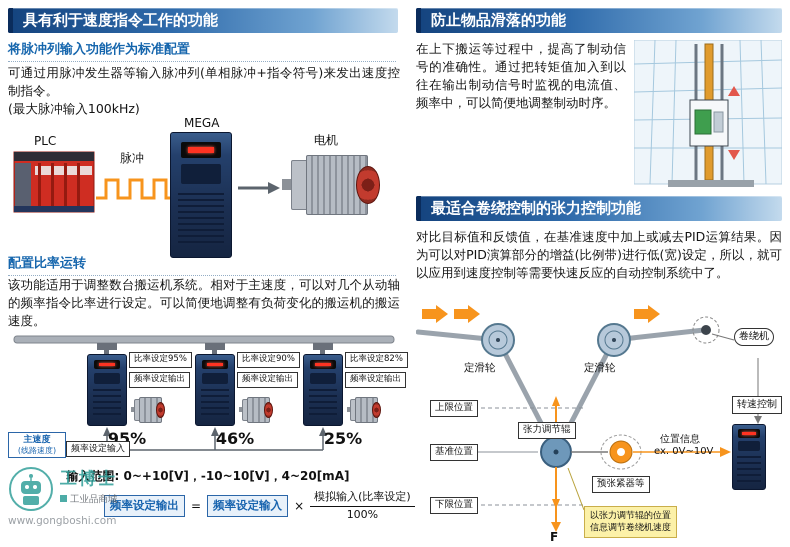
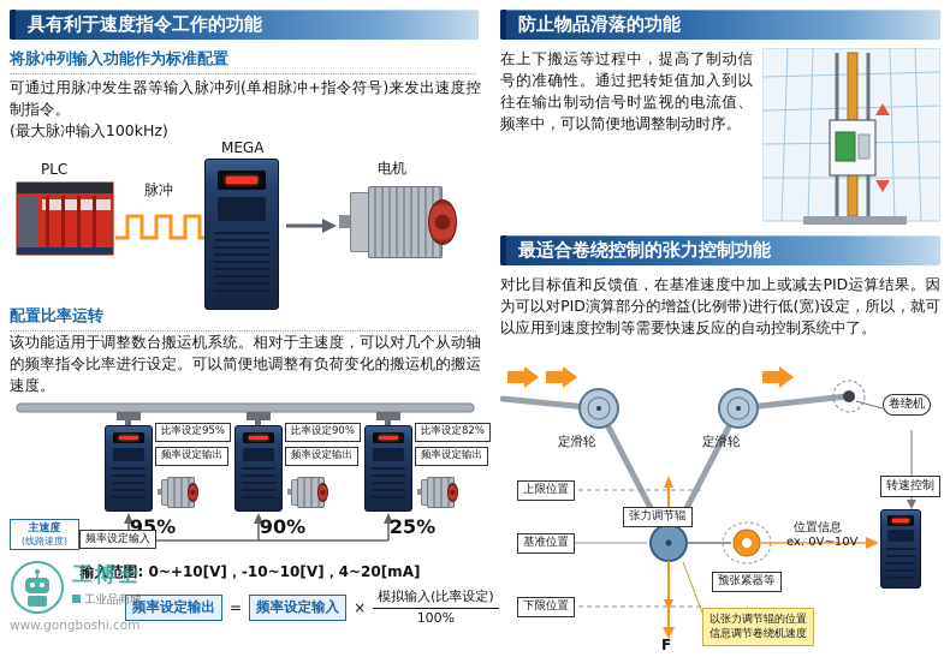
  具有利于速度指令工作的功能
  将脉冲列输入功能作为标准配置
  可通过用脉冲发生器等输入脉冲列(单相脉冲+指令符号)来发出速度控制指令。
  (最大脉冲输入100kHz)
  PLC
  脉冲
  MEGA
  电机
  配置比率运转
  该功能适用于调整数台搬运机系统。相对于主速度，可以对几个从动轴的频率指令比率进行设定。可以简便地调整有负荷变化的搬运机的搬运速度。
  比率设定95%
  频率设定输出
  比率设定90%
  频率设定输出
  比率设定82%
  频率设定输出
  95%
- 46%
+ 90%
  25%
  主速度
  (线路速度)
  频率设定输入
  输入范围: 0~+10[V]，-10~10[V]，4~20[mA]
  频率设定输出
  =
  频率设定输入
  ×
  模拟输入(比率设定)
  100%
  工博士
  工业品商城
  www.gongboshi.com
  防止物品滑落的功能
  在上下搬运等过程中，提高了制动信号的准确性。通过把转矩值加入到以往在输出制动信号时监视的电流值、频率中，可以简便地调整制动时序。
  最适合卷绕控制的张力控制功能
  对比目标值和反馈值，在基准速度中加上或减去PID运算结果。因为可以对PID演算部分的增益(比例带)进行低(宽)设定，所以，就可以应用到速度控制等需要快速反应的自动控制系统中了。
  定滑轮
  定滑轮
  卷绕机
  转速控制
  上限位置
  基准位置
  下限位置
  张力调节辊
  位置信息
  ex. 0V~10V
  预张紧器等
  以张力调节辊的位置
  信息调节卷绕机速度
  F
